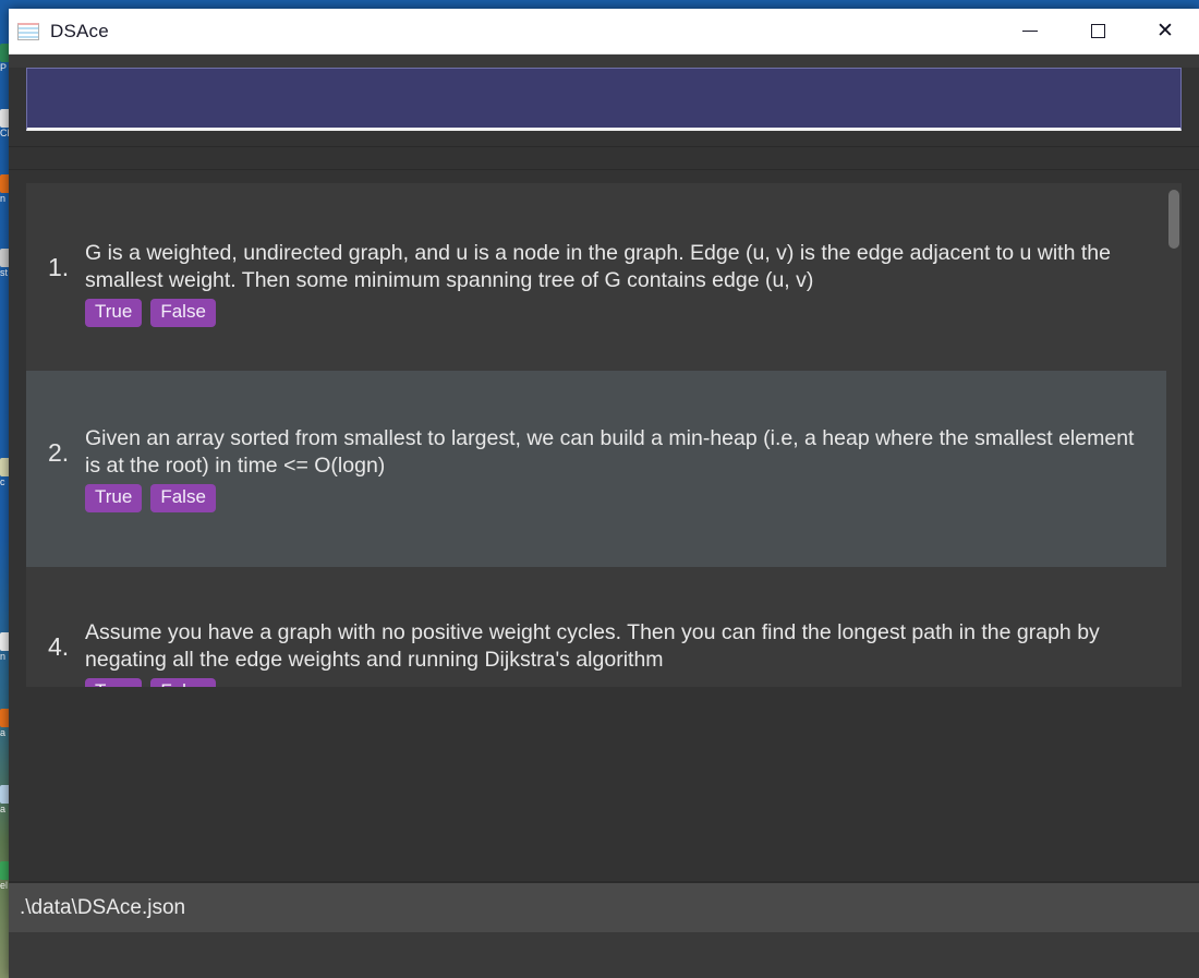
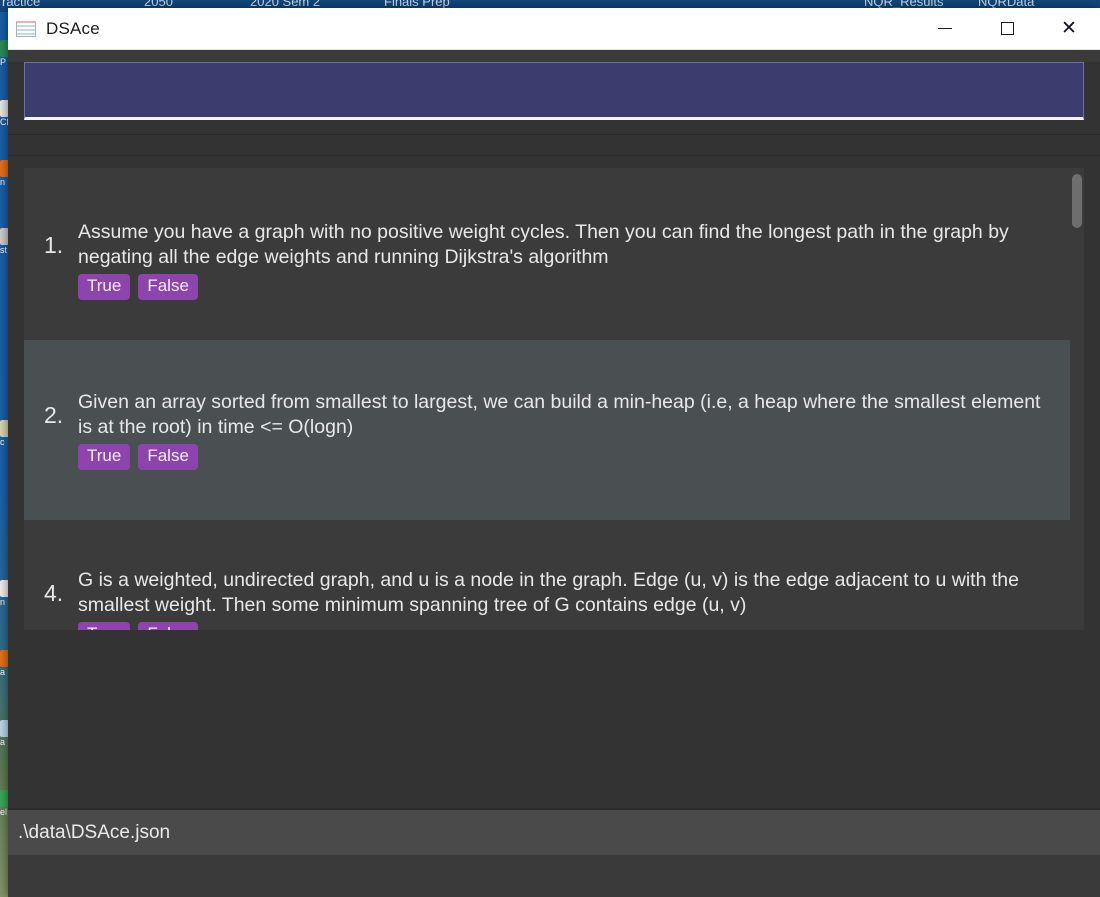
+ ractice
+ 2050
+ 2020 Sem 2
+ Finals Prep
+ NQR_Results
+ NQRData
  P
  n
  st
  c
  n
  a
  a
  el
  DSAce
  ✕
  1.
- G is a weighted, undirected graph, and u is a node in the graph. Edge (u, v) is the edge adjacent to u with the smallest weight. Then some minimum spanning tree of G contains edge (u, v)
+ Assume you have a graph with no positive weight cycles. Then you can find the longest path in the graph by negating all the edge weights and running Dijkstra's algorithm
  True
  False
  2.
  Given an array sorted from smallest to largest, we can build a min-heap (i.e, a heap where the smallest element is at the root) in time <= O(logn)
  True
  False
  4.
- Assume you have a graph with no positive weight cycles. Then you can find the longest path in the graph by negating all the edge weights and running Dijkstra's algorithm
+ G is a weighted, undirected graph, and u is a node in the graph. Edge (u, v) is the edge adjacent to u with the smallest weight. Then some minimum spanning tree of G contains edge (u, v)
  .\data\DSAce.json
